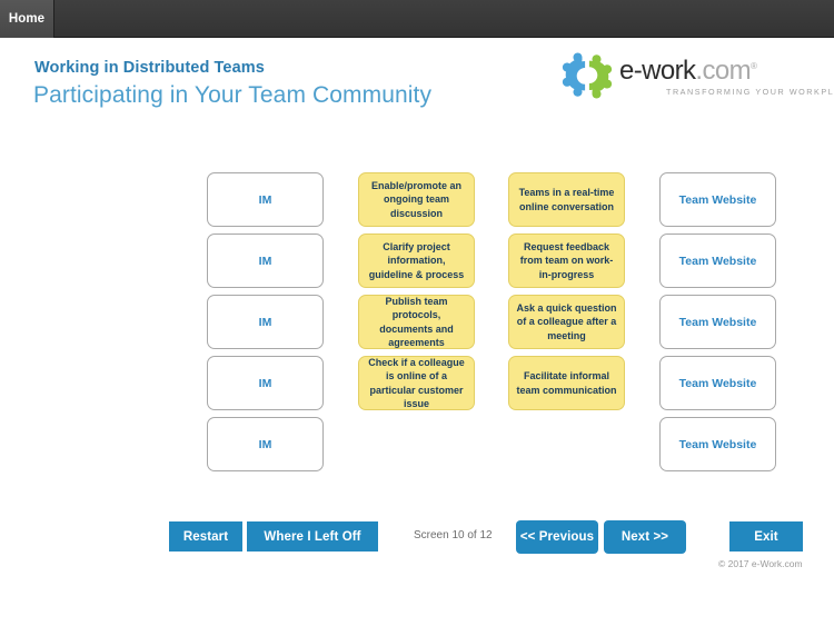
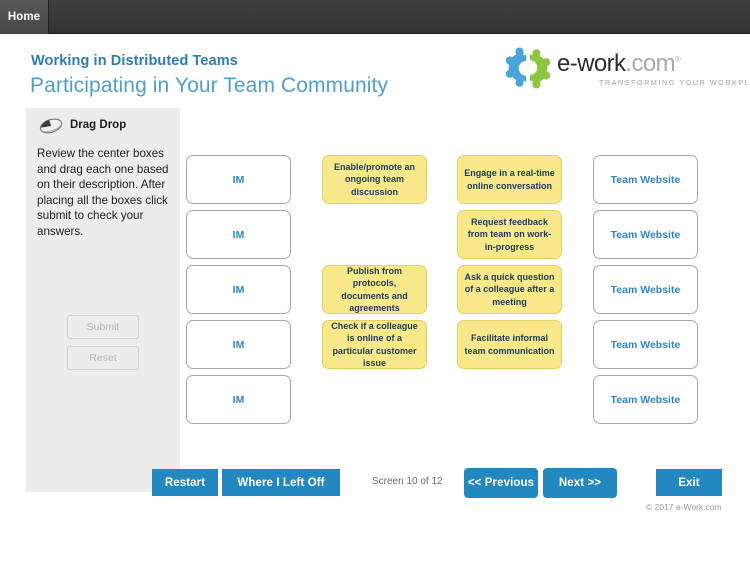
  Home
  Working in Distributed Teams
  Participating in Your Team Community
  e-work.com®
  TRANSFORMING YOUR WORKPL
+ Drag Drop
+ Review the center boxes and drag each one based on their description. After placing all the boxes click submit to check your answers.
+ Submit
+ Reset
  IM
  IM
  IM
  IM
  IM
  Enable/promote an ongoing team discussion
- Clarify project information, guideline & process
- Publish team protocols, documents and agreements
+ Publish from protocols, documents and agreements
  Check if a colleague is online of a particular customer issue
- Teams in a real-time online conversation
+ Engage in a real-time online conversation
  Request feedback from team on work-in-progress
  Ask a quick question of a colleague after a meeting
  Facilitate informal team communication
  Team Website
  Team Website
  Team Website
  Team Website
  Team Website
  Restart
  Where I Left Off
  << Previous
  Next >>
  Exit
  Screen 10 of 12
  © 2017 e-Work.com
